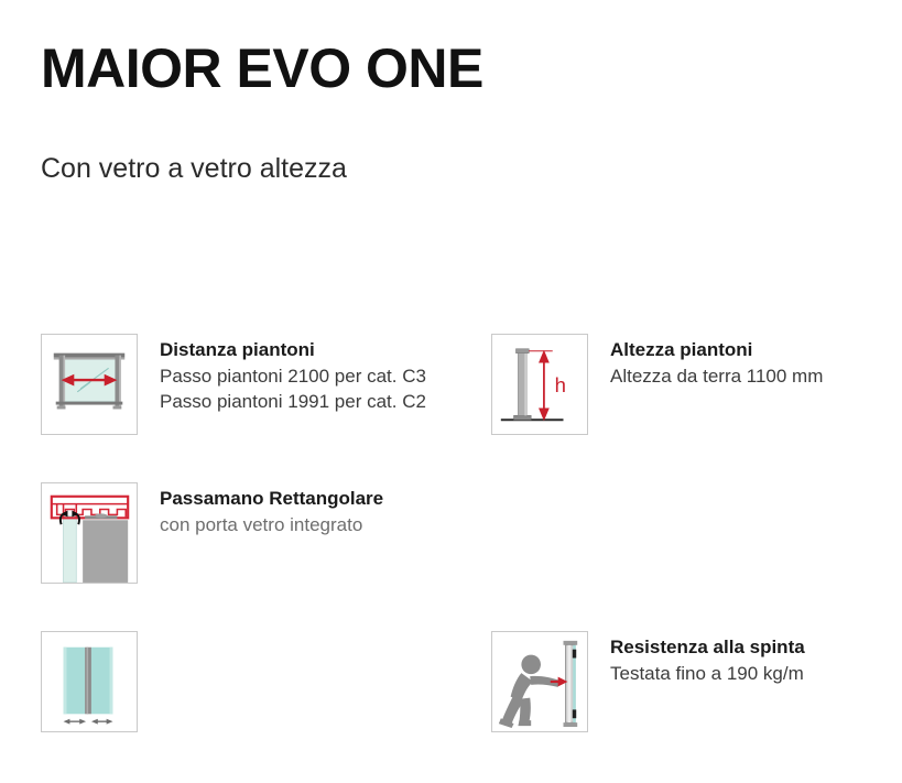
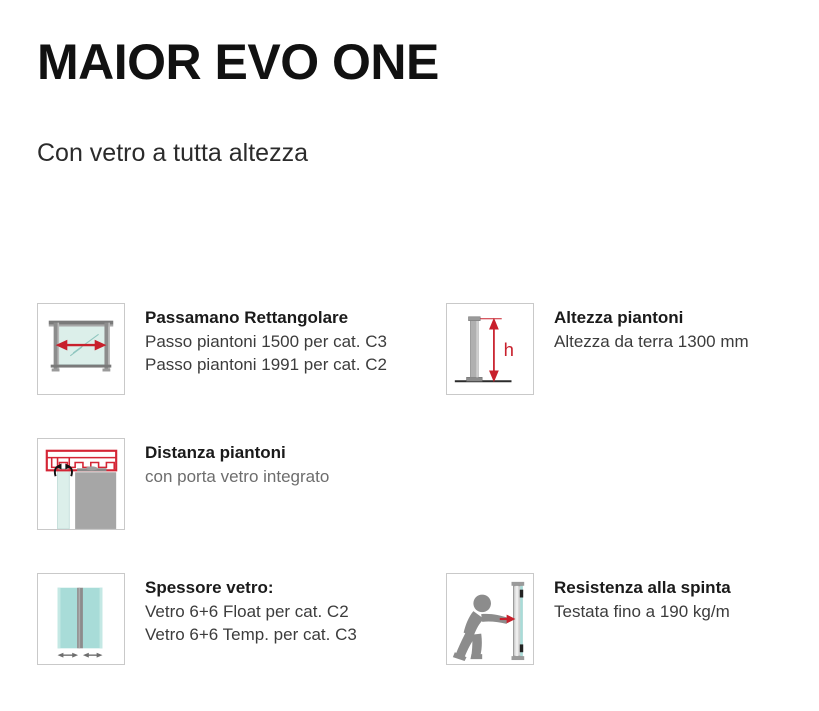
  MAIOR EVO ONE
- Con vetro a vetro altezza
+ Con vetro a tutta altezza
- Distanza piantoni
+ Passamano Rettangolare
- Passo piantoni 2100 per cat. C3
+ Passo piantoni 1500 per cat. C3
  Passo piantoni 1991 per cat. C2
  h
  Altezza piantoni
- Altezza da terra 1100 mm
+ Altezza da terra 1300 mm
- Passamano Rettangolare
+ Distanza piantoni
  con porta vetro integrato
+ Spessore vetro:
+ Vetro 6+6 Float per cat. C2
+ Vetro 6+6 Temp. per cat. C3
  Resistenza alla spinta
  Testata fino a 190 kg/m
